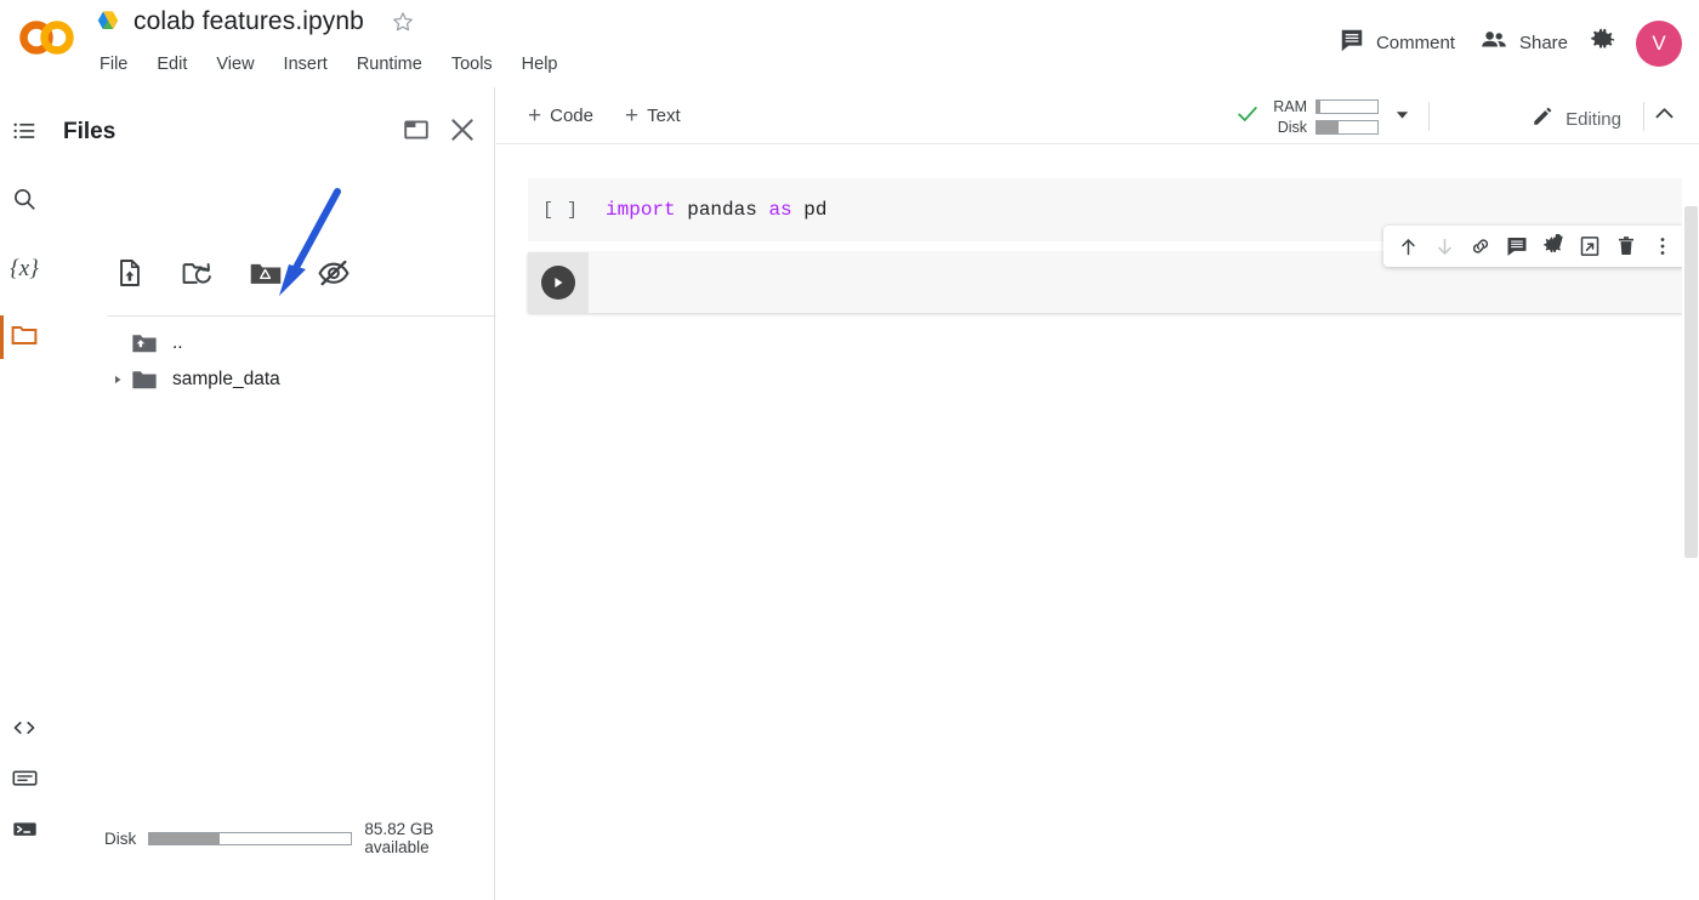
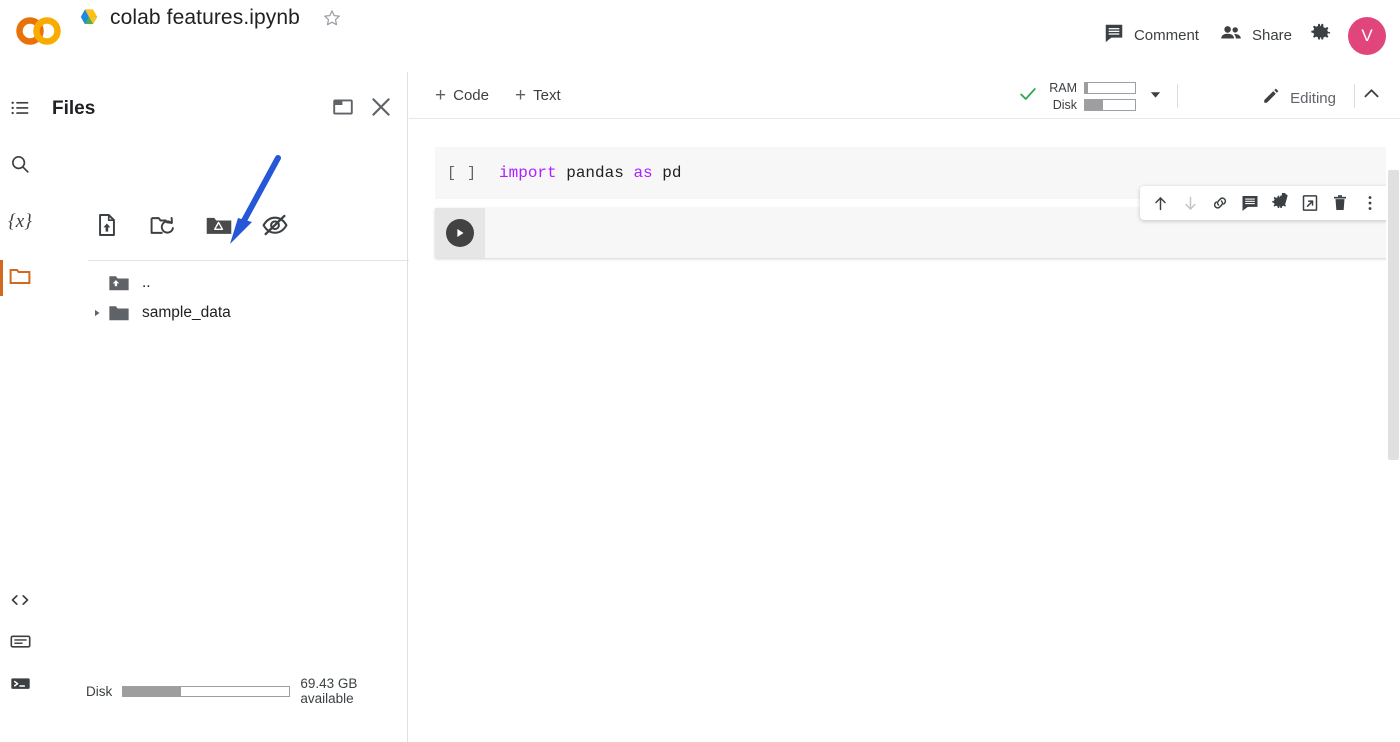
  colab features.ipynb
- File
- Edit
- View
- Insert
- Runtime
- Tools
- Help
  Comment
  Share
  V
  {x}
  Files
  ..
  sample_data
  Disk
- 85.82 GB available
+ 69.43 GB available
  +
  Code
  +
  Text
  RAM
  Disk
  Editing
  [ ]
  import pandas as pd
